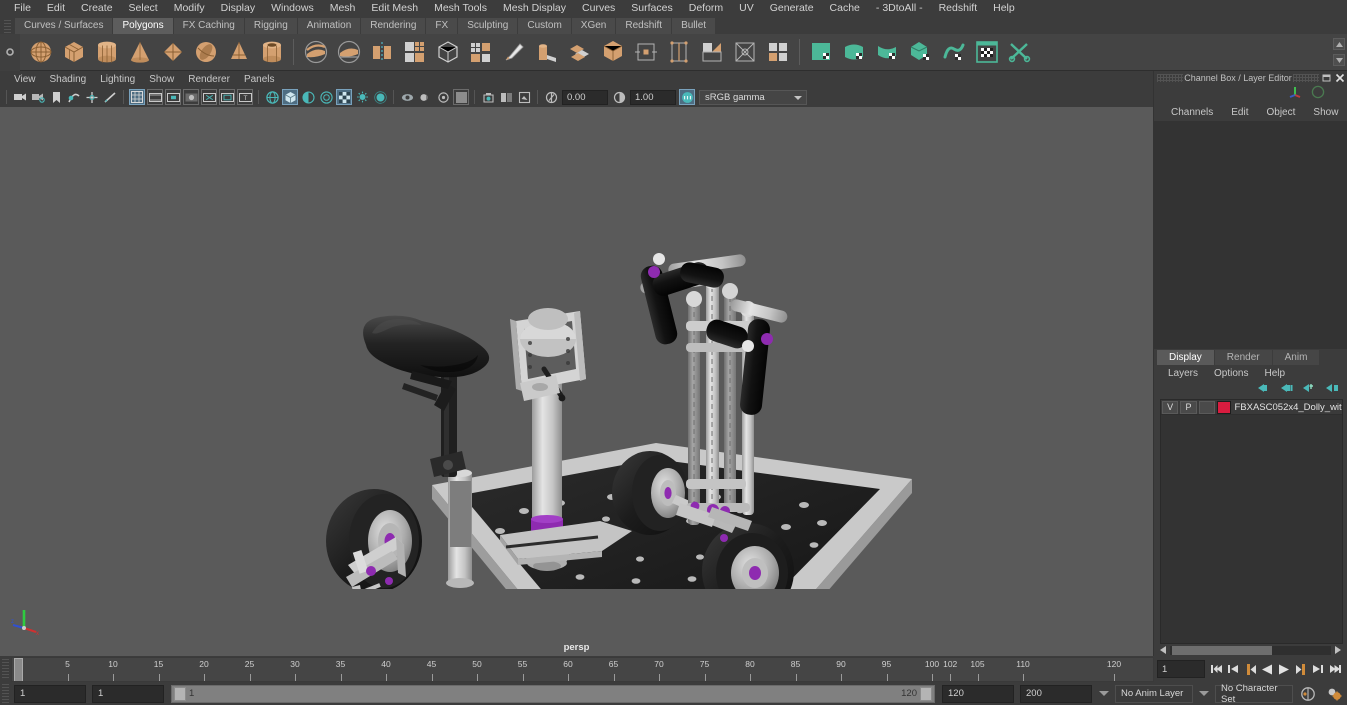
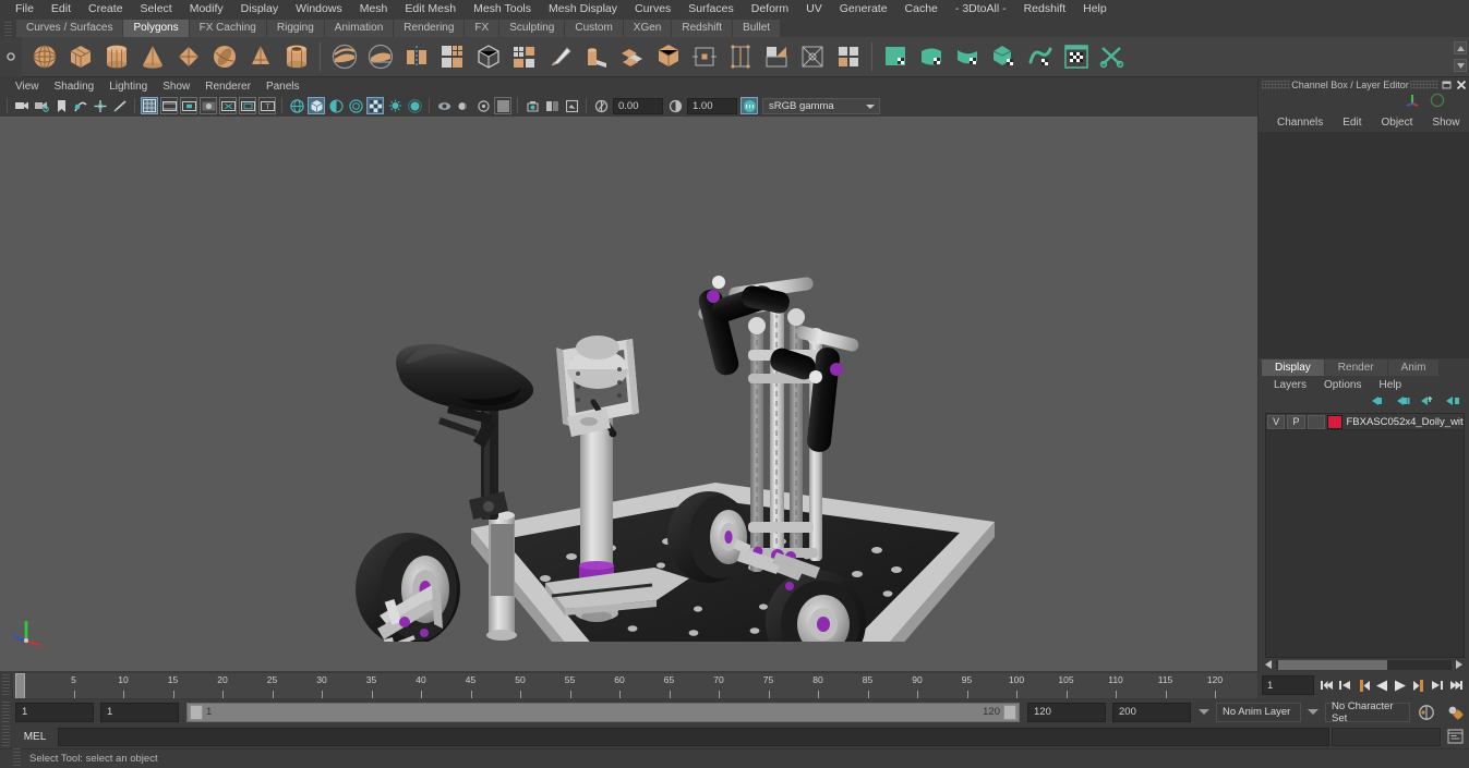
  File
  Edit
  Create
  Select
  Modify
  Display
  Windows
  Mesh
  Edit Mesh
  Mesh Tools
  Mesh Display
  Curves
  Surfaces
  Deform
  UV
  Generate
  Cache
  - 3DtoAll -
  Redshift
  Help
  Curves / Surfaces
  Polygons
  FX Caching
  Rigging
  Animation
  Rendering
  FX
  Sculpting
  Custom
  XGen
  Redshift
  Bullet
  View
  Shading
  Lighting
  Show
  Renderer
  Panels
  0.00
  1.00
  sRGB gamma
- persp
  Channel Box / Layer Editor
  Channels
  Edit
  Object
  Show
  Display
  Render
  Anim
  Layers
  Options
  Help
  V
  P
  FBXASC052x4_Dolly_wit
  5
  10
  15
  20
  25
  30
  35
  40
  45
  50
  55
  60
  65
  70
  75
  80
  85
  90
  95
  100
  105
  110
- 102
+ 115
  120
  1
  1
  1
  1
  120
  120
  200
  No Anim Layer
  No Character Set
+ MEL
+ Select Tool: select an object
